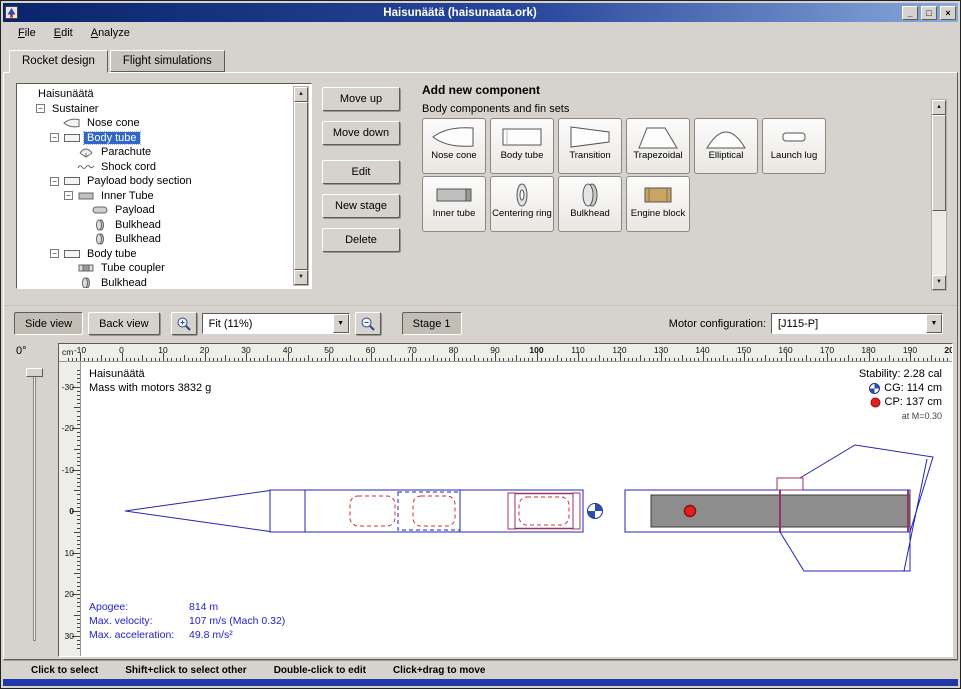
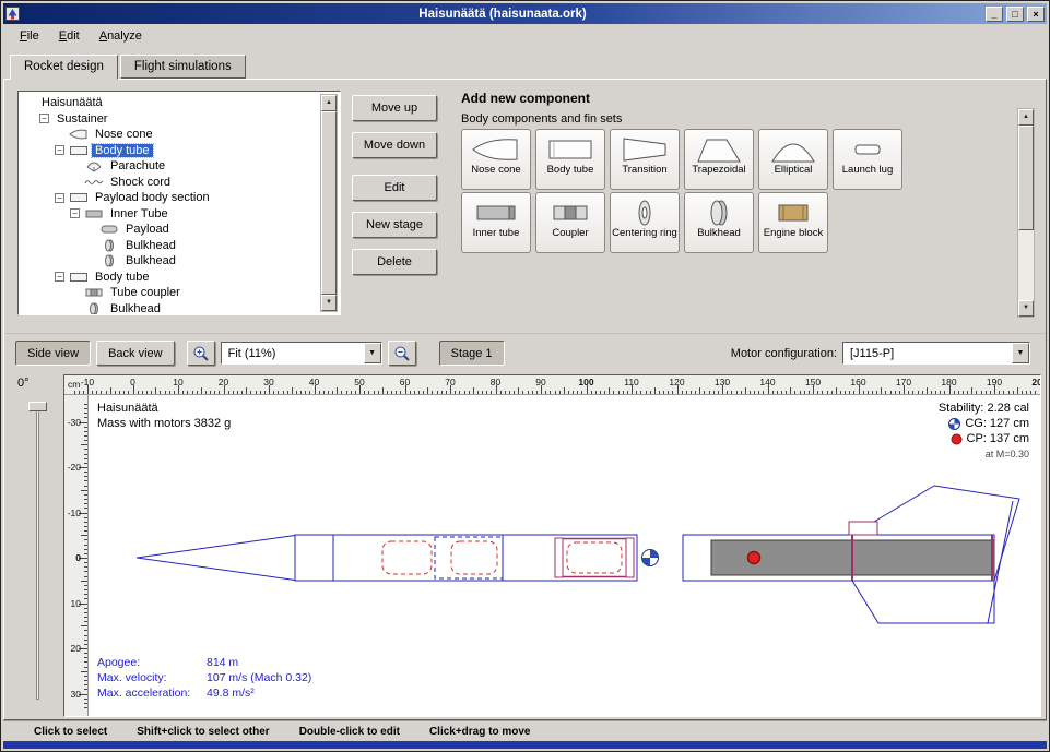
  Haisunäätä (haisunaata.ork)
  _
  □
  ×
  File
  Edit
  Analyze
  Rocket design
  Flight simulations
  Haisunäätä
  −
  Sustainer
  Nose cone
  −
  Body tube
  Parachute
  Shock cord
  −
  Payload body section
  −
  Inner Tube
  Payload
  Bulkhead
  Bulkhead
  −
  Body tube
  Tube coupler
  Bulkhead
  Move up
  Move down
  Edit
  New stage
  Delete
  Add new component
  Body components and fin sets
  Nose cone
  Body tube
  Transition
  Trapezoidal
  Elliptical
  Launch lug
  Inner tube
+ Coupler
  Centering ring
  Bulkhead
  Engine block
  Side view
  Back view
  Fit (11%)
  Stage 1
  Motor configuration:
  [J115-P]
  0°
  -10
  0
  10
  20
  30
  40
  50
  60
  70
  80
  90
  100
  110
  120
  130
  140
  150
  160
  170
  180
  190
  cm
  -30
  -20
  -10
  0
  10
  20
  30
  Haisunäätä
  Mass with motors 3832 g
  Stability: 2.28 cal
- CG: 114 cm
+ CG: 127 cm
  CP: 137 cm
  at M=0.30
  Apogee:
  814 m
  Max. velocity:
  107 m/s (Mach 0.32)
  Max. acceleration:
  49.8 m/s²
  Click to select
  Shift+click to select other
  Double-click to edit
  Click+drag to move
